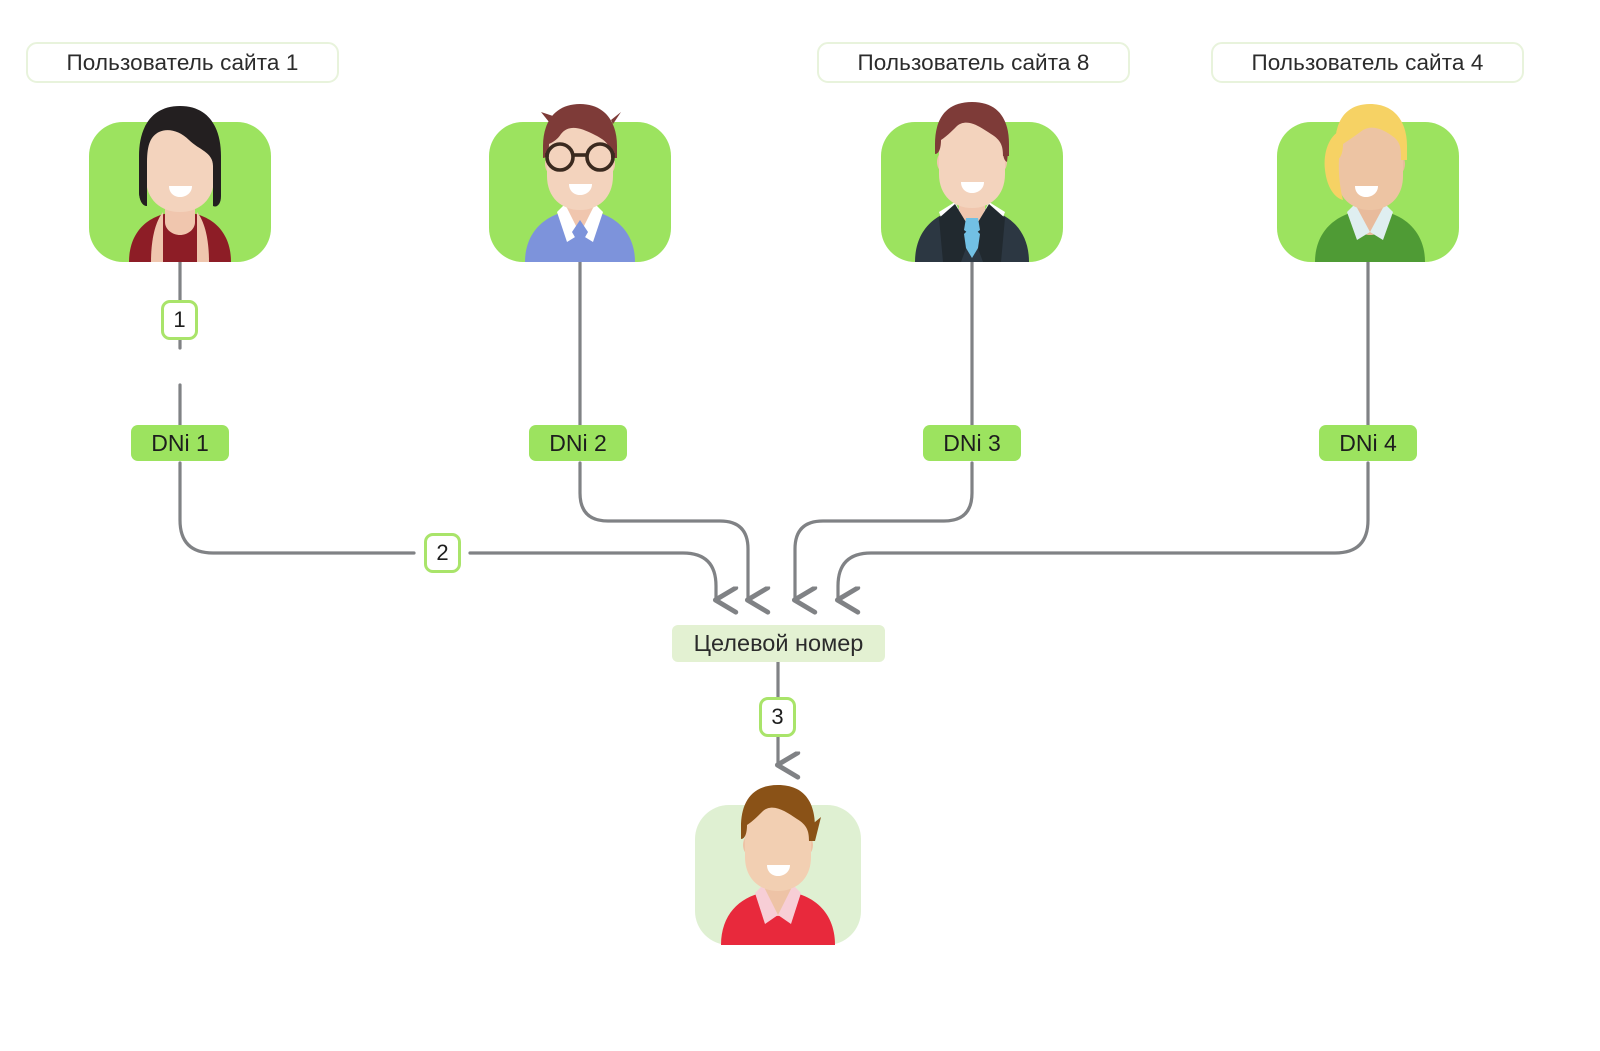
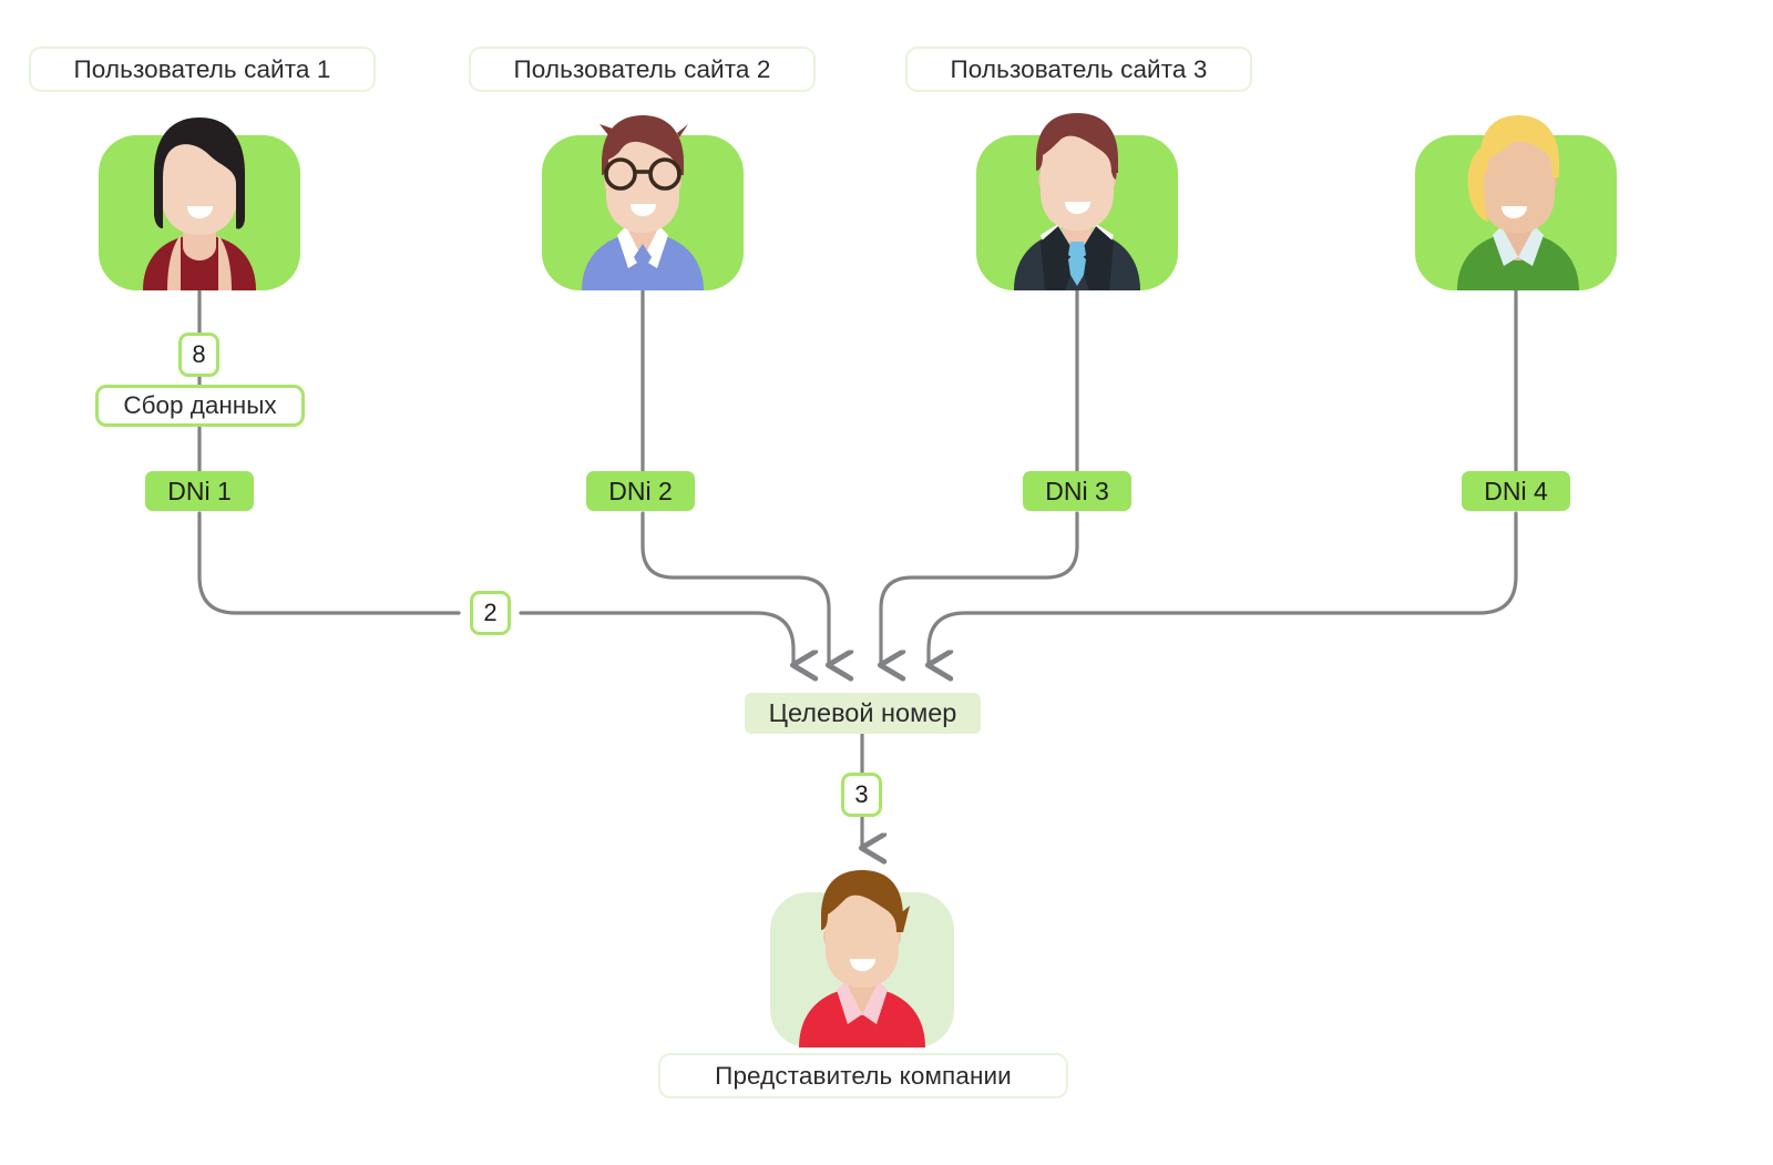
  Пользователь сайта 1
+ Пользователь сайта 2
- Пользователь сайта 8
+ Пользователь сайта 3
- Пользователь сайта 4
- 1
+ 8
+ Сбор данных
  DNi 1
  DNi 2
  DNi 3
  DNi 4
  2
  Целевой номер
  3
+ Представитель компании
